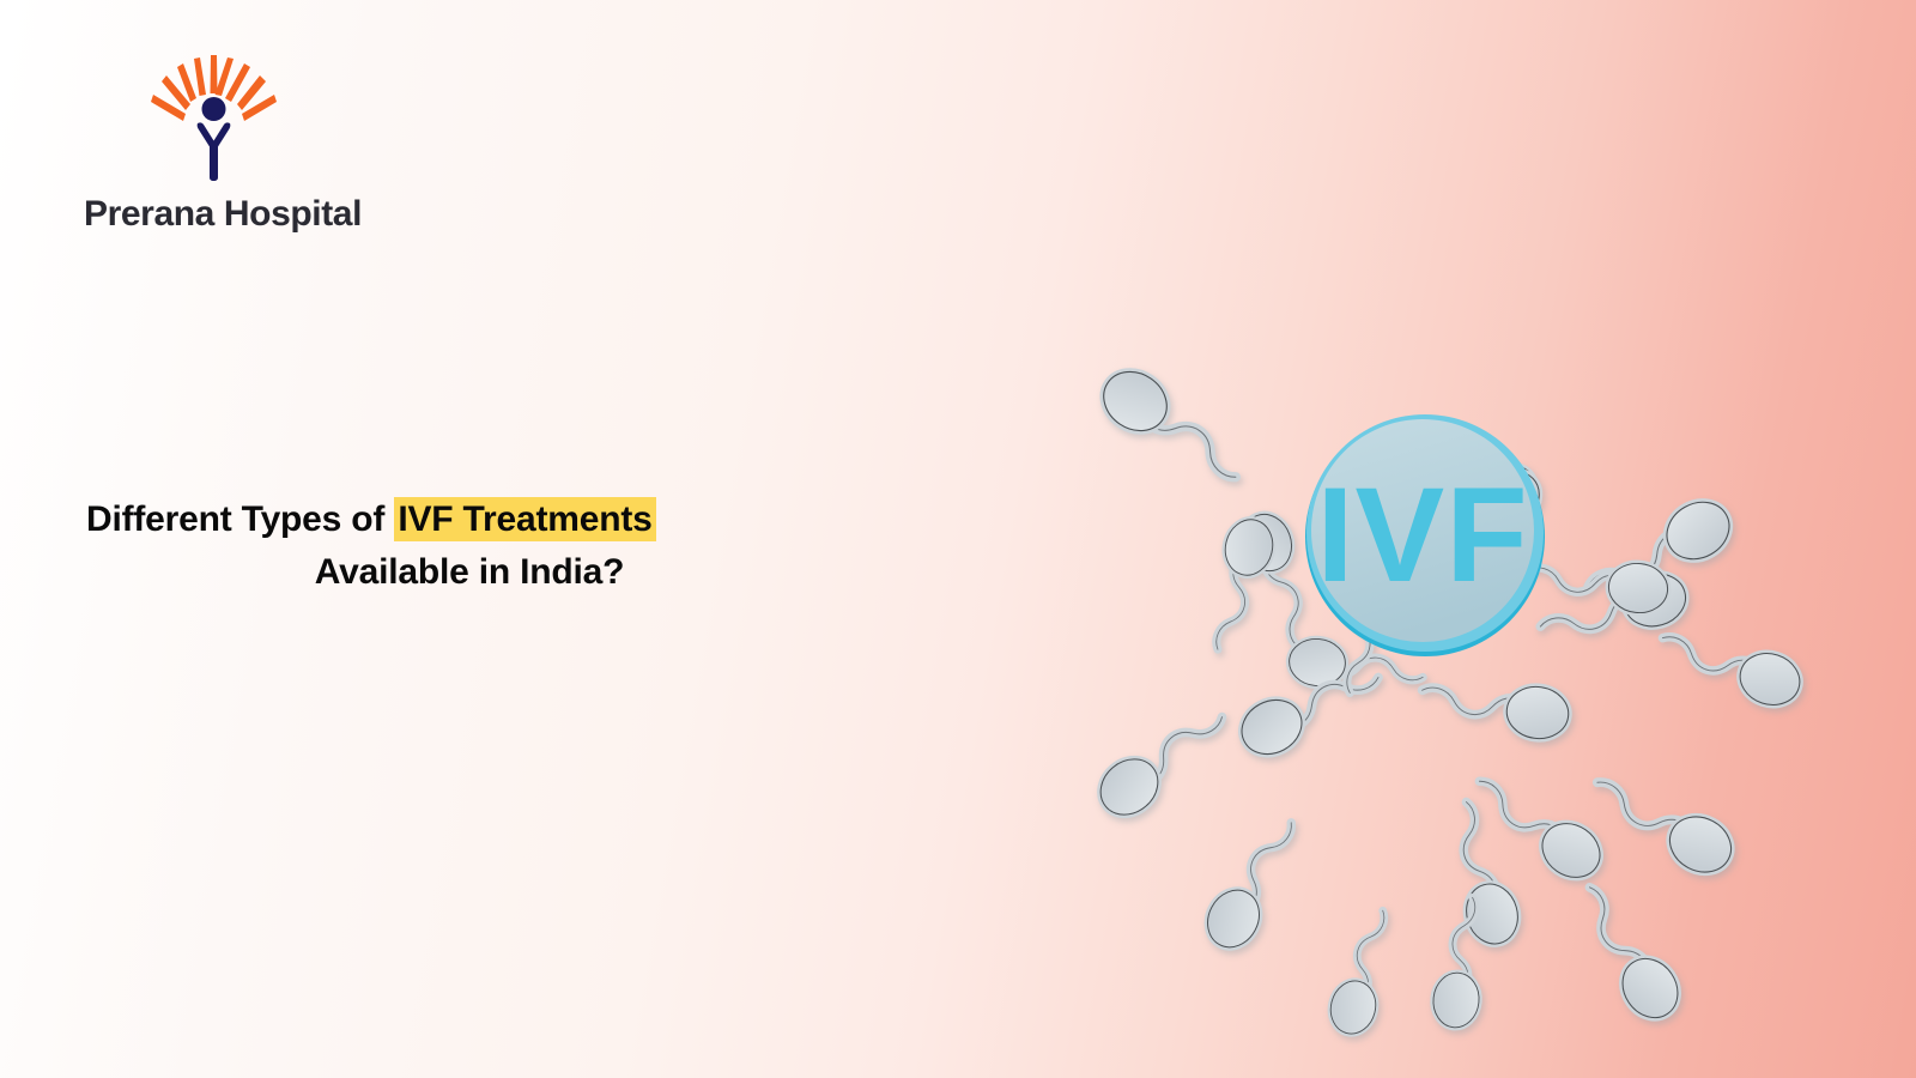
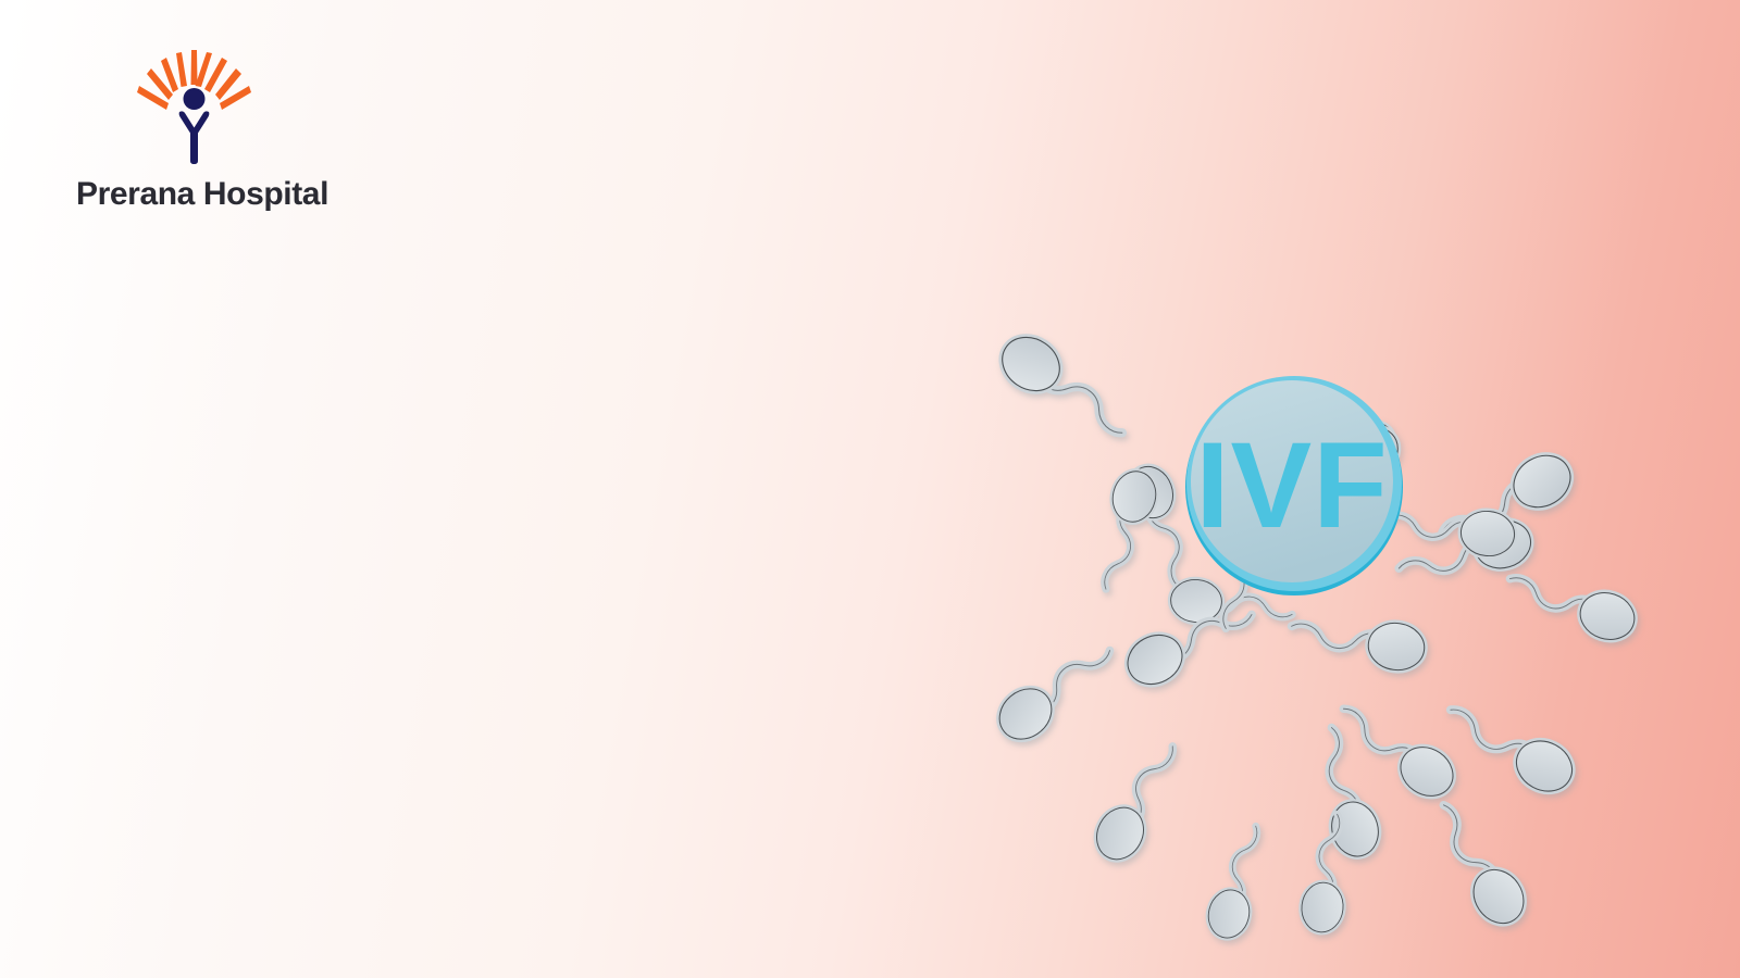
  Prerana Hospital
- Different Types of IVF Treatments
- Available in India?
  IVF
